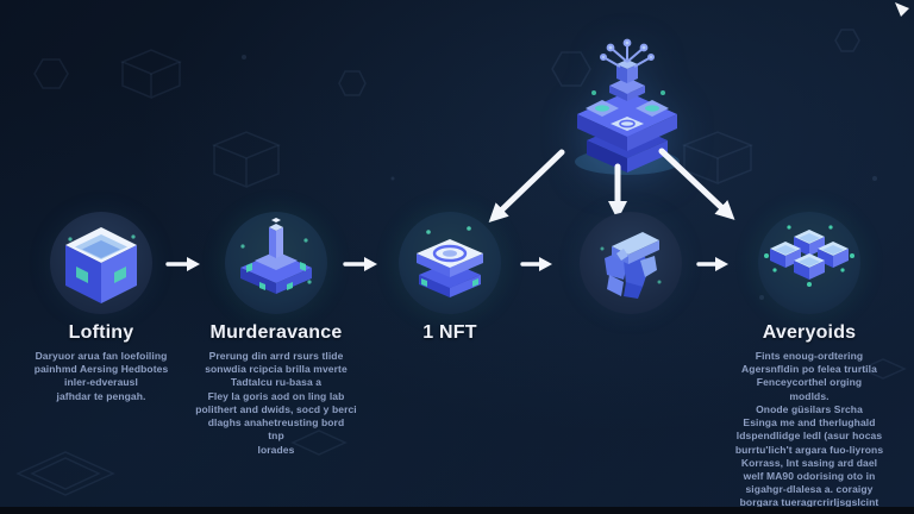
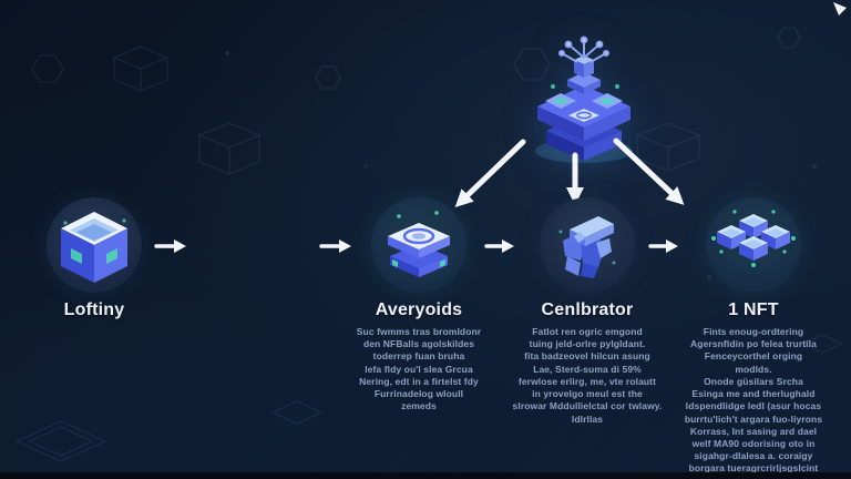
  Loftiny
- Daryuor arua fan loefoiling
- painhmd Aersing Hedbotes
- inler-edverausl
- jafhdar te pengah.
- Murderavance
- Prerung din arrd rsurs tlide
- sonwdia rcipcia brilla mverte
- Tadtalcu ru-basa a
- Fley la goris aod on ling lab
- polithert and dwids, socd y berci
- dlaghs anahetreusting bord
- tnp
- lorades
- 1 NFT
+ Averyoids
+ Suc fwmms tras bromldonr
+ den NFBalls agolskildes
+ toderrep fuan bruha
+ lefa fldy ou'l slea Grcua
+ Nering, edt in a firtelst fdy
+ Furrinadelog wloull
+ zemeds
+ Cenlbrator
+ Fatlot ren ogric emgond
+ tuing jeld-orlre pylgldant.
+ fita badzeovel hilcun asung
+ Lae, Sterd-suma di 59%
+ ferwlose erlirg, me, vte rolautt
+ in yrovelgo meul est the
+ slrowar Mddullielctal cor twlawy.
+ Idlrllas
- Averyoids
+ 1 NFT
  Fints enoug-ordtering
  Agersnfldin po felea trurtila
  Fenceycorthel orging
  modlds.
  Onode güsilars Srcha
  Esinga me and therlughald
  ldspendlidge ledl (asur hocas
  burrtu'lich't argara fuo-liyrons
  Korrass, Int sasing ard dael
  welf MA90 odorising oto in
  sigahgr-dlalesa a. coraigy
  borgara tueragrcrirljsgslcint
